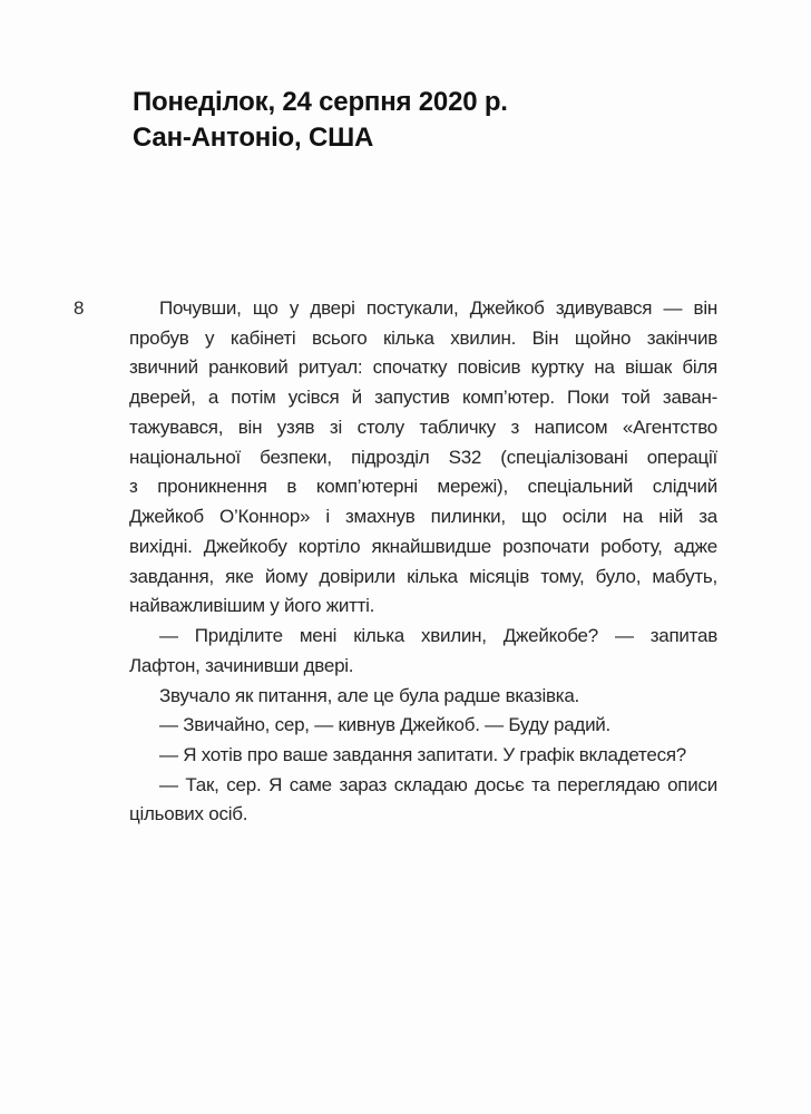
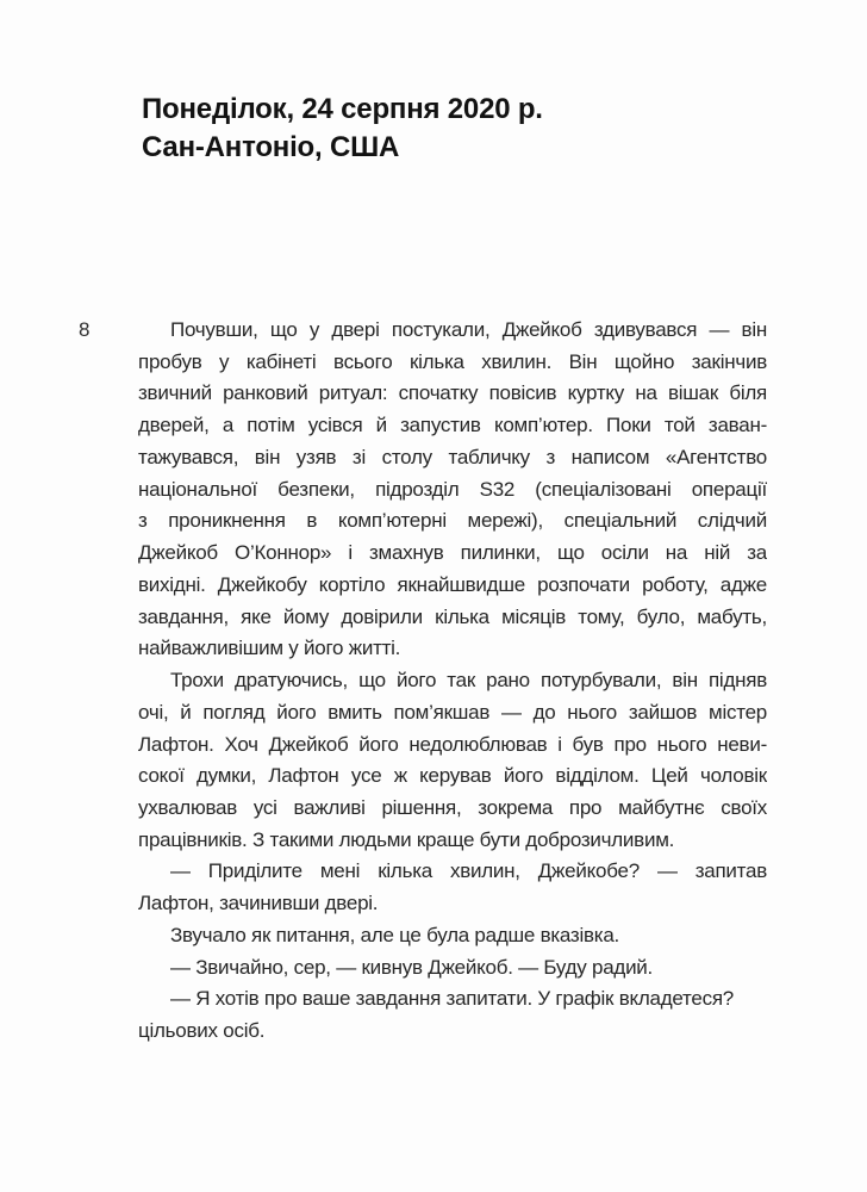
  Понеділок, 24 серпня 2020 р.
  Сан-Антоніо, США
  8
  Почувши, що у двері постукали, Джейкоб здивувався — він
  пробув у кабінеті всього кілька хвилин. Він щойно закінчив
  звичний ранковий ритуал: спочатку повісив куртку на вішак біля
  дверей, а потім усівся й запустив комп’ютер. Поки той заван-
  тажувався, він узяв зі столу табличку з написом «Агентство
  національної безпеки, підрозділ S32 (спеціалізовані операції
  з проникнення в комп’ютерні мережі), спеціальний слідчий
  Джейкоб О’Коннор» і змахнув пилинки, що осіли на ній за
  вихідні. Джейкобу кортіло якнайшвидше розпочати роботу, адже
  завдання, яке йому довірили кілька місяців тому, було, мабуть,
  найважливішим у його житті.
+ Трохи дратуючись, що його так рано потурбували, він підняв
+ очі, й погляд його вмить пом’якшав — до нього зайшов містер
+ Лафтон. Хоч Джейкоб його недолюблював і був про нього неви-
+ сокої думки, Лафтон усе ж керував його відділом. Цей чоловік
+ ухвалював усі важливі рішення, зокрема про майбутнє своїх
+ працівників. З такими людьми краще бути доброзичливим.
  — Приділите мені кілька хвилин, Джейкобе? — запитав
  Лафтон, зачинивши двері.
  Звучало як питання, але це була радше вказівка.
  — Звичайно, сер, — кивнув Джейкоб. — Буду радий.
  — Я хотів про ваше завдання запитати. У графік вкладетеся?
- — Так, сер. Я саме зараз складаю досьє та переглядаю описи
  цільових осіб.
